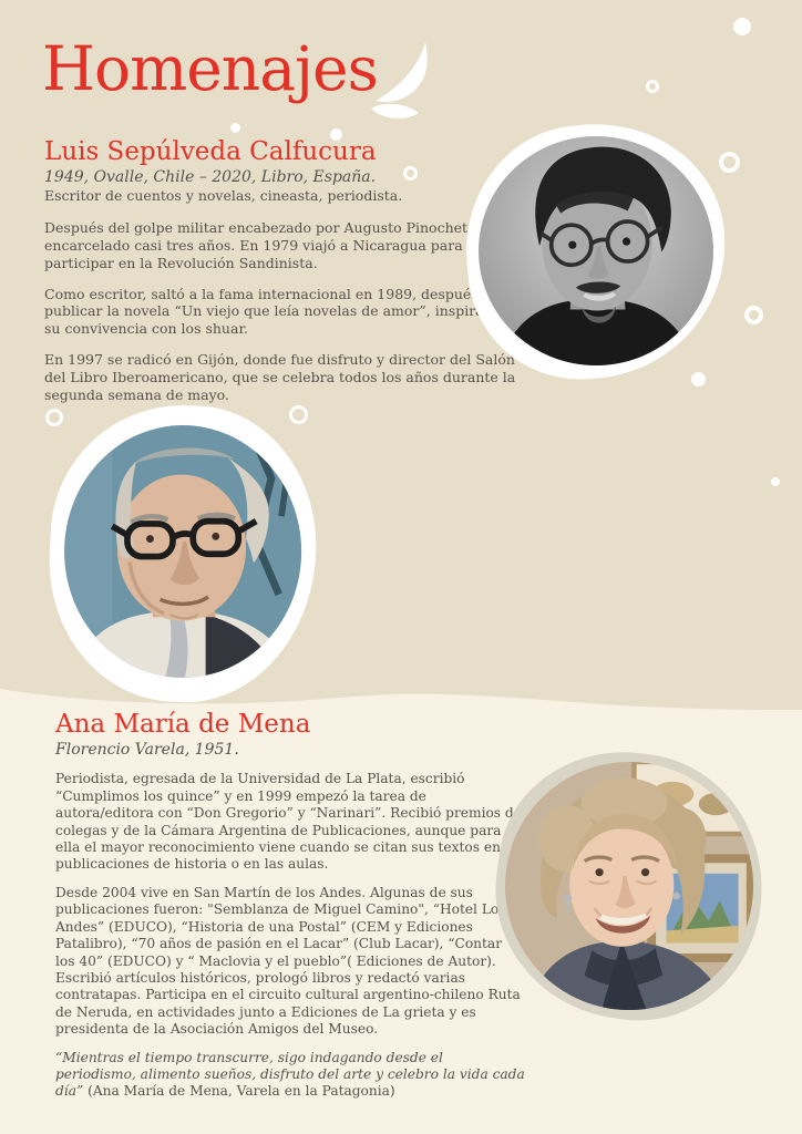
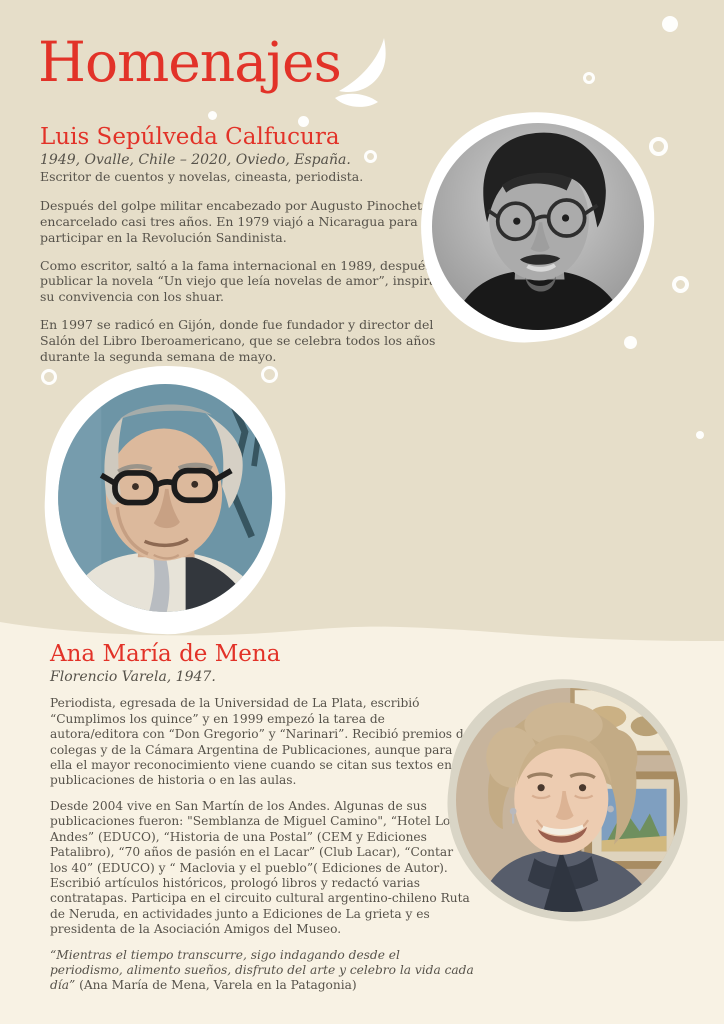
  Homenajes
  Luis Sepúlveda Calfucura
- 1949, Ovalle, Chile – 2020, Libro, España.
+ 1949, Ovalle, Chile – 2020, Oviedo, España.
  Escritor de cuentos y novelas, cineasta, periodista.
  Después del golpe militar encabezado por Augusto Pinochet encarcelado casi tres años. En 1979 viajó a Nicaragua para participar en la Revolución Sandinista.
  Como escritor, saltó a la fama internacional en 1989, despué publicar la novela “Un viejo que leía novelas de amor”, inspir su convivencia con los shuar.
- En 1997 se radicó en Gijón, donde fue disfruto y director del Salón del Libro Iberoamericano, que se celebra todos los años durante la segunda semana de mayo.
+ En 1997 se radicó en Gijón, donde fue fundador y director del Salón del Libro Iberoamericano, que se celebra todos los años durante la segunda semana de mayo.
  Ana María de Mena
- Florencio Varela, 1951.
+ Florencio Varela, 1947.
  Periodista, egresada de la Universidad de La Plata, escribió “Cumplimos los quince” y en 1999 empezó la tarea de autora/editora con “Don Gregorio” y “Narinari”. Recibió premios d colegas y de la Cámara Argentina de Publicaciones, aunque para ella el mayor reconocimiento viene cuando se citan sus textos en publicaciones de historia o en las aulas.
  Desde 2004 vive en San Martín de los Andes. Algunas de sus publicaciones fueron: "Semblanza de Miguel Camino", “Hotel Lo Andes” (EDUCO), “Historia de una Postal” (CEM y Ediciones Patalibro), “70 años de pasión en el Lacar” (Club Lacar), “Contar los 40” (EDUCO) y “ Maclovia y el pueblo”( Ediciones de Autor). Escribió artículos históricos, prologó libros y redactó varias contratapas. Participa en el circuito cultural argentino-chileno Ruta de Neruda, en actividades junto a Ediciones de La grieta y es presidenta de la Asociación Amigos del Museo.
  “Mientras el tiempo transcurre, sigo indagando desde el periodismo, alimento sueños, disfruto del arte y celebro la vida cada día” (Ana María de Mena, Varela en la Patagonia)
